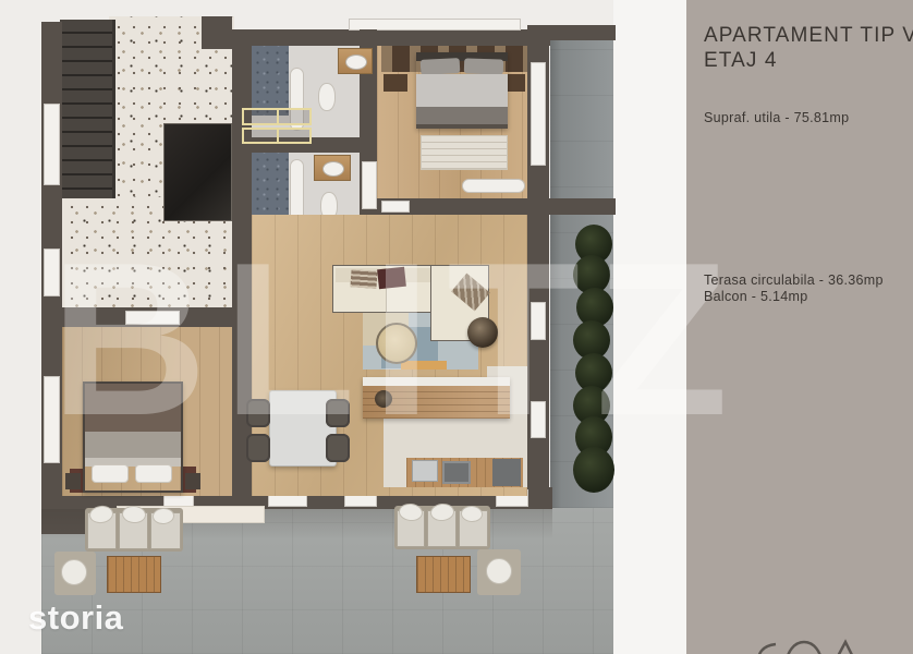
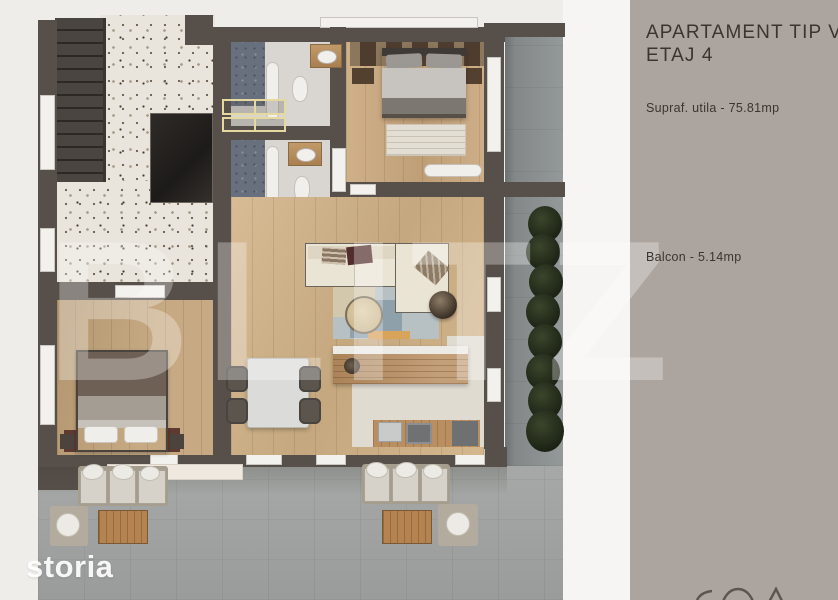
  BLITZ
  APARTAMENT TIP V
  ETAJ 4
  Supraf. utila - 75.81mp
- Terasa circulabila - 36.36mp
  Balcon - 5.14mp
  storia
